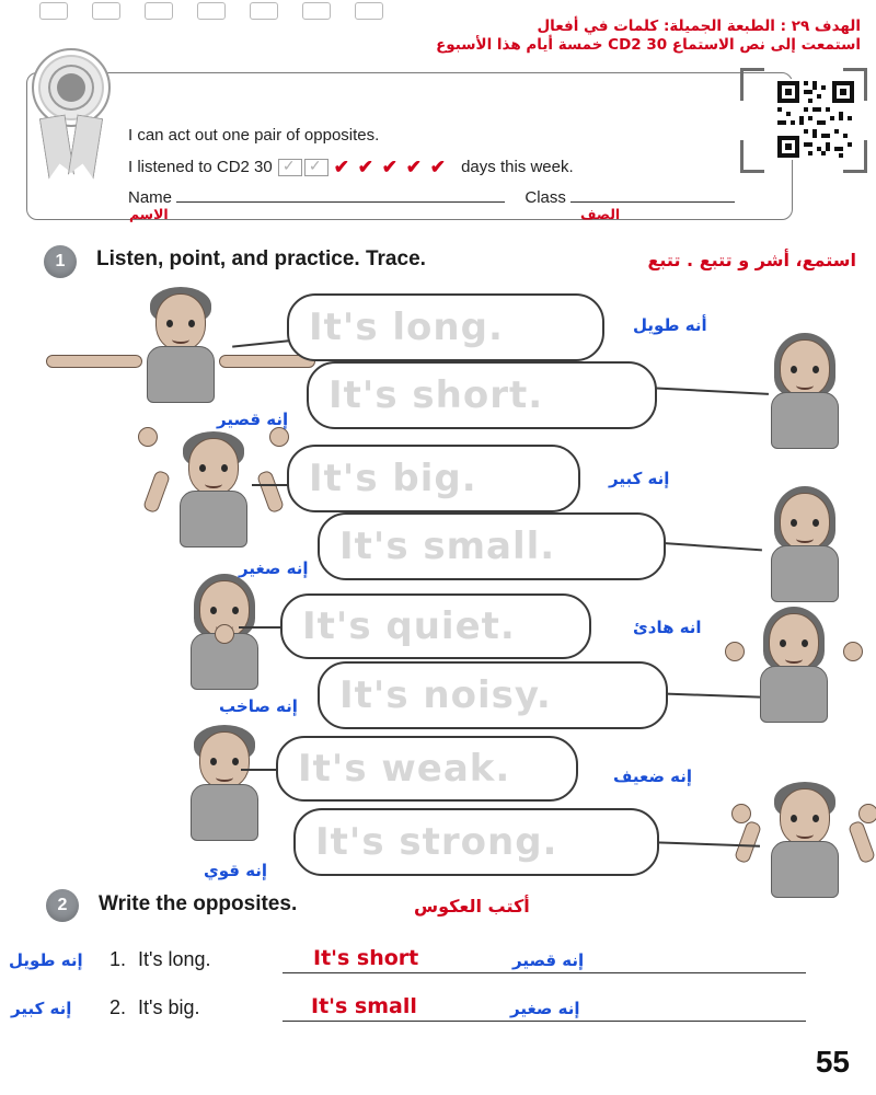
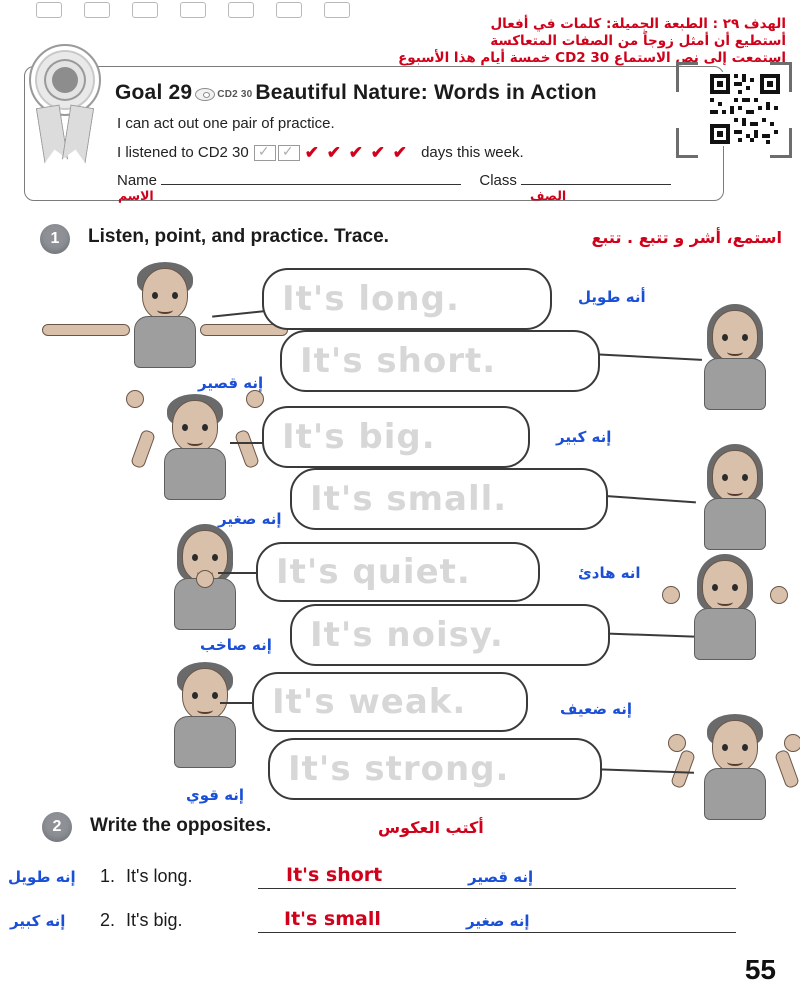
  الهدف ٢٩ : الطبعة الجميلة: كلمات في أفعال
+ أستطيع أن أمثل زوجاً من الصفات المتعاكسة
  استمعت إلى نص الاستماع CD2 30 خمسة أيام هذا الأسبوع
+ Goal 29 CD2 30 Beautiful Nature: Words in Action
- I can act out one pair of opposites.
+ I can act out one pair of practice.
  I listened to CD2 30 ✔ ✔ ✔ ✔ ✔ days this week.
  Name Class
  الاسم
  الصف
  1
  Listen, point, and practice. Trace.
  استمع، أشر و تتبع . تتبع
  It's long.
  أنه طويل
  It's short.
  إنه قصير
  It's big.
  إنه كبير
  It's small.
  إنه صغير
  It's quiet.
  انه هادئ
  It's noisy.
  إنه صاخب
  It's weak.
  إنه ضعيف
  It's strong.
  إنه قوي
  2
  Write the opposites.
  أكتب العكوس
  1.
  It's long.
  It's short
  إنه قصير
  إنه طويل
  2.
  It's big.
  It's small
  إنه صغير
  إنه كبير
  55
